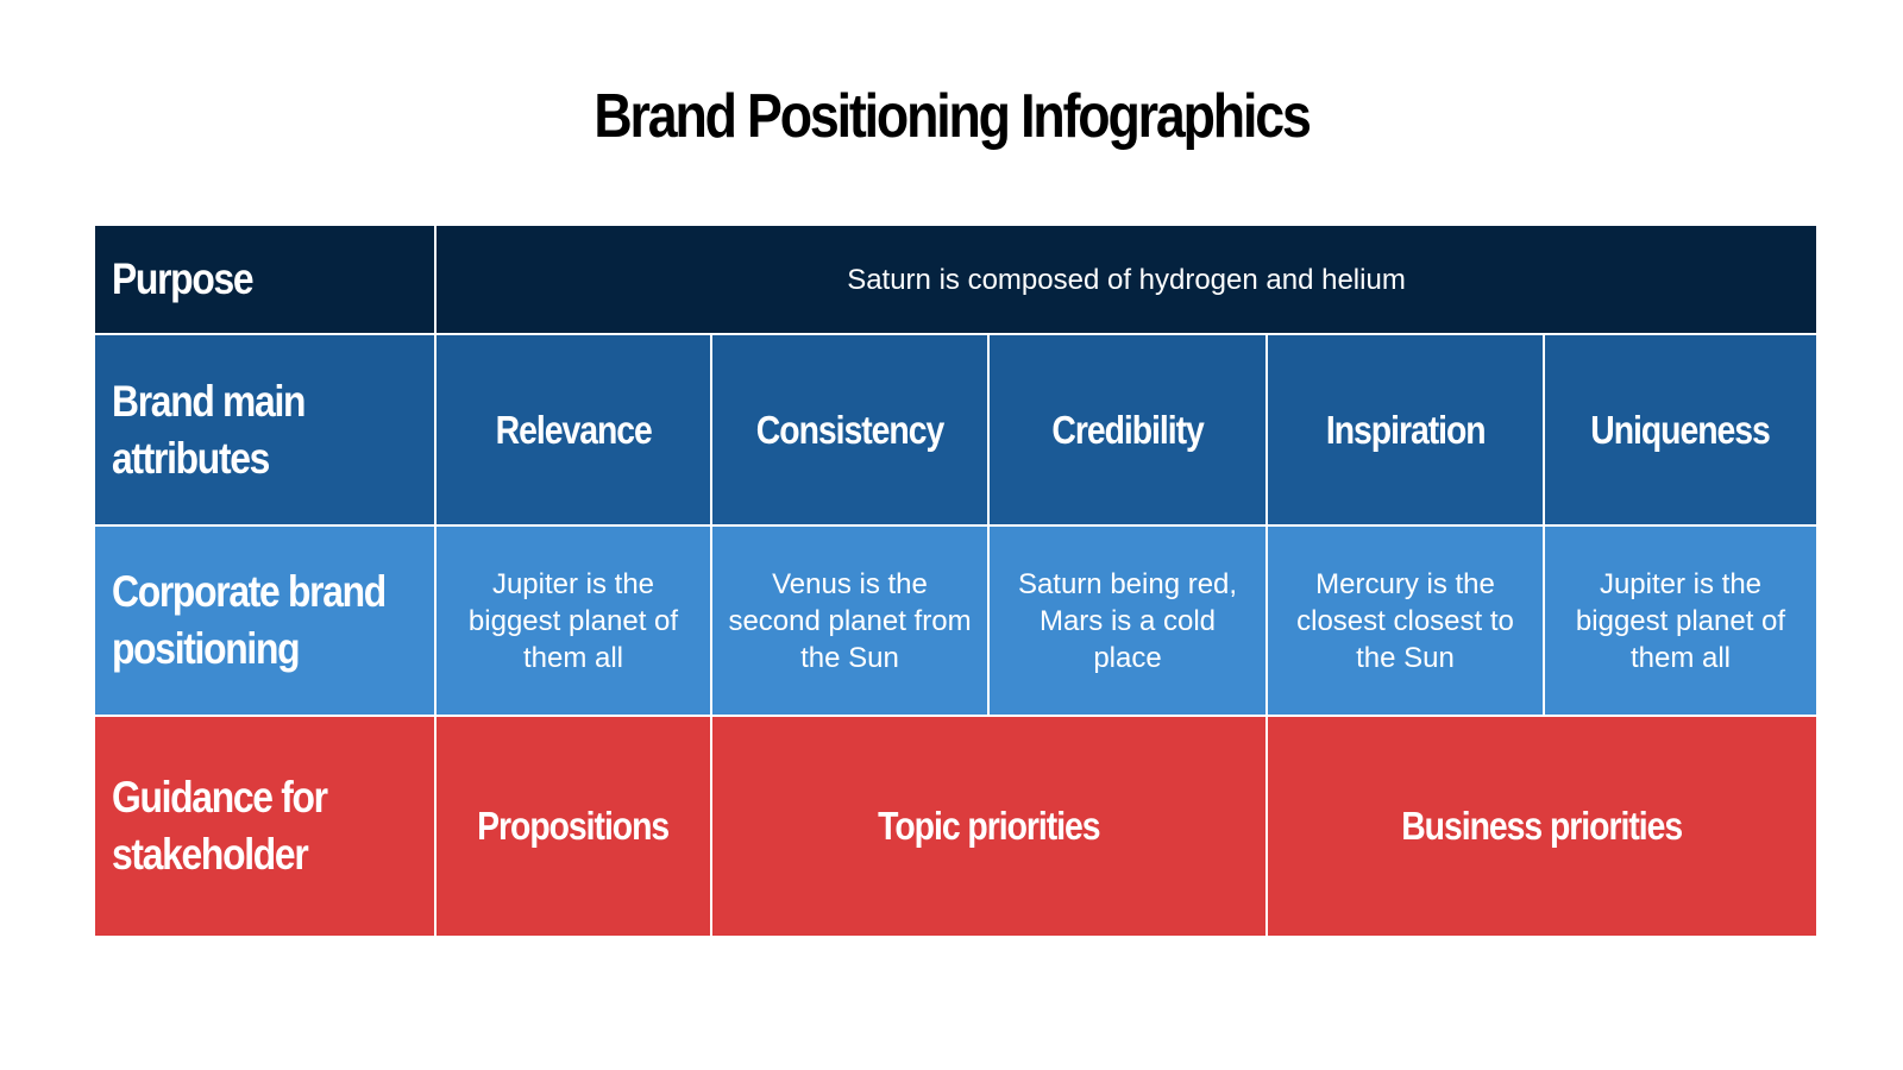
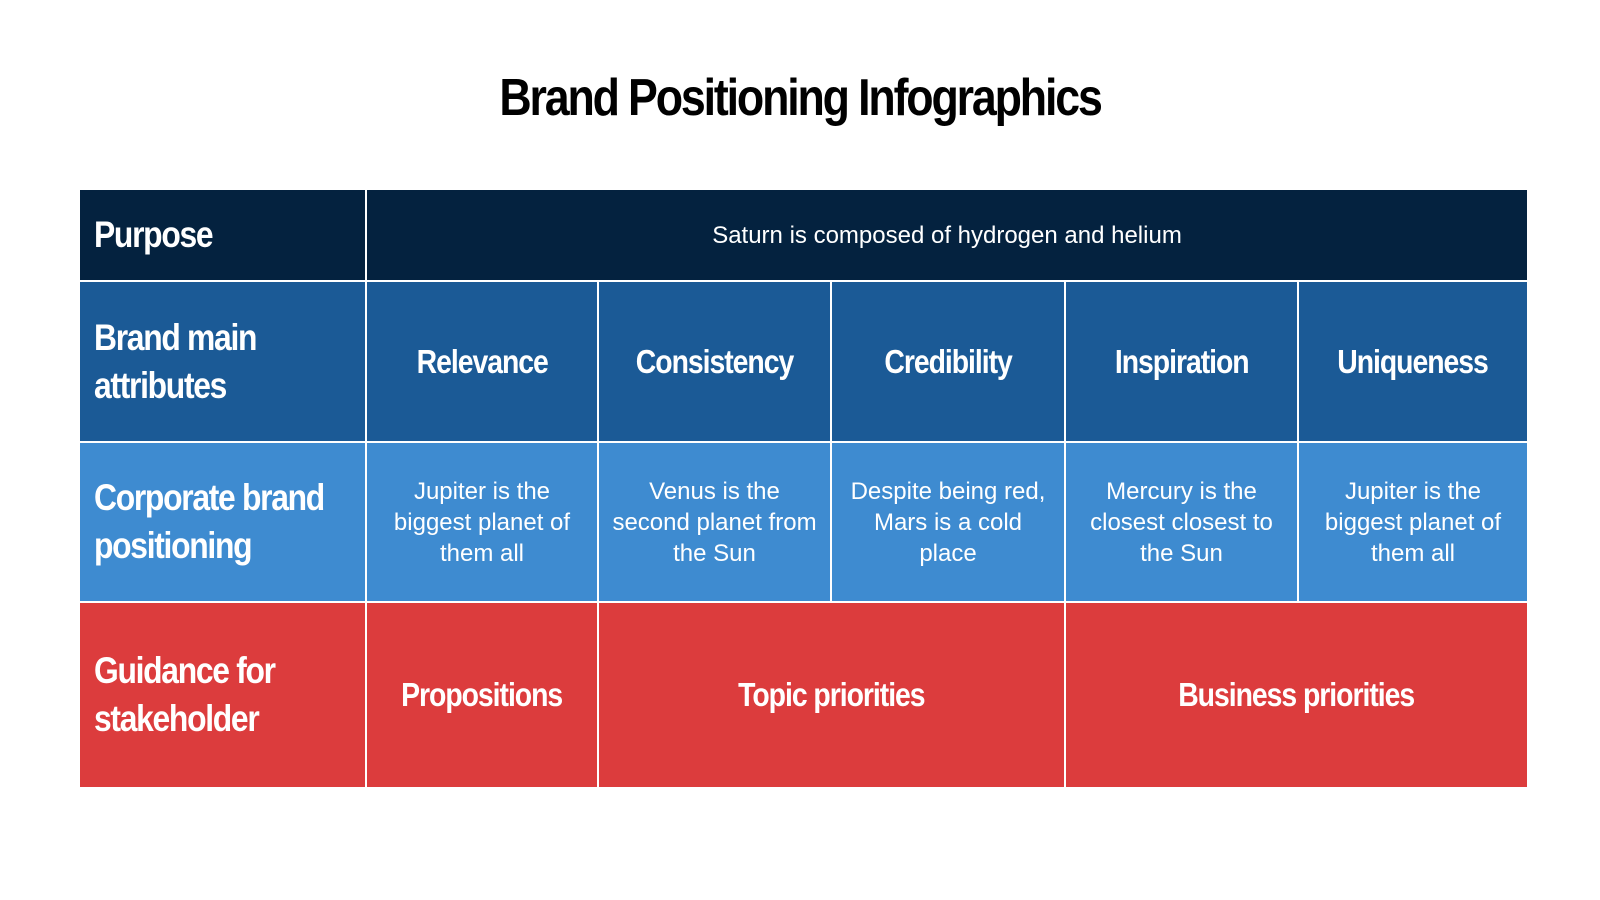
  Brand Positioning Infographics
  Purpose
  Saturn is composed of hydrogen and helium
  Brand main
  attributes
  Relevance
  Consistency
  Credibility
  Inspiration
  Uniqueness
  Corporate brand
  positioning
  Jupiter is the biggest planet of them all
  Venus is the second planet from the Sun
- Saturn being red, Mars is a cold place
+ Despite being red, Mars is a cold place
  Mercury is the closest closest to the Sun
  Jupiter is the biggest planet of them all
  Guidance for
  stakeholder
  Propositions
  Topic priorities
  Business priorities
